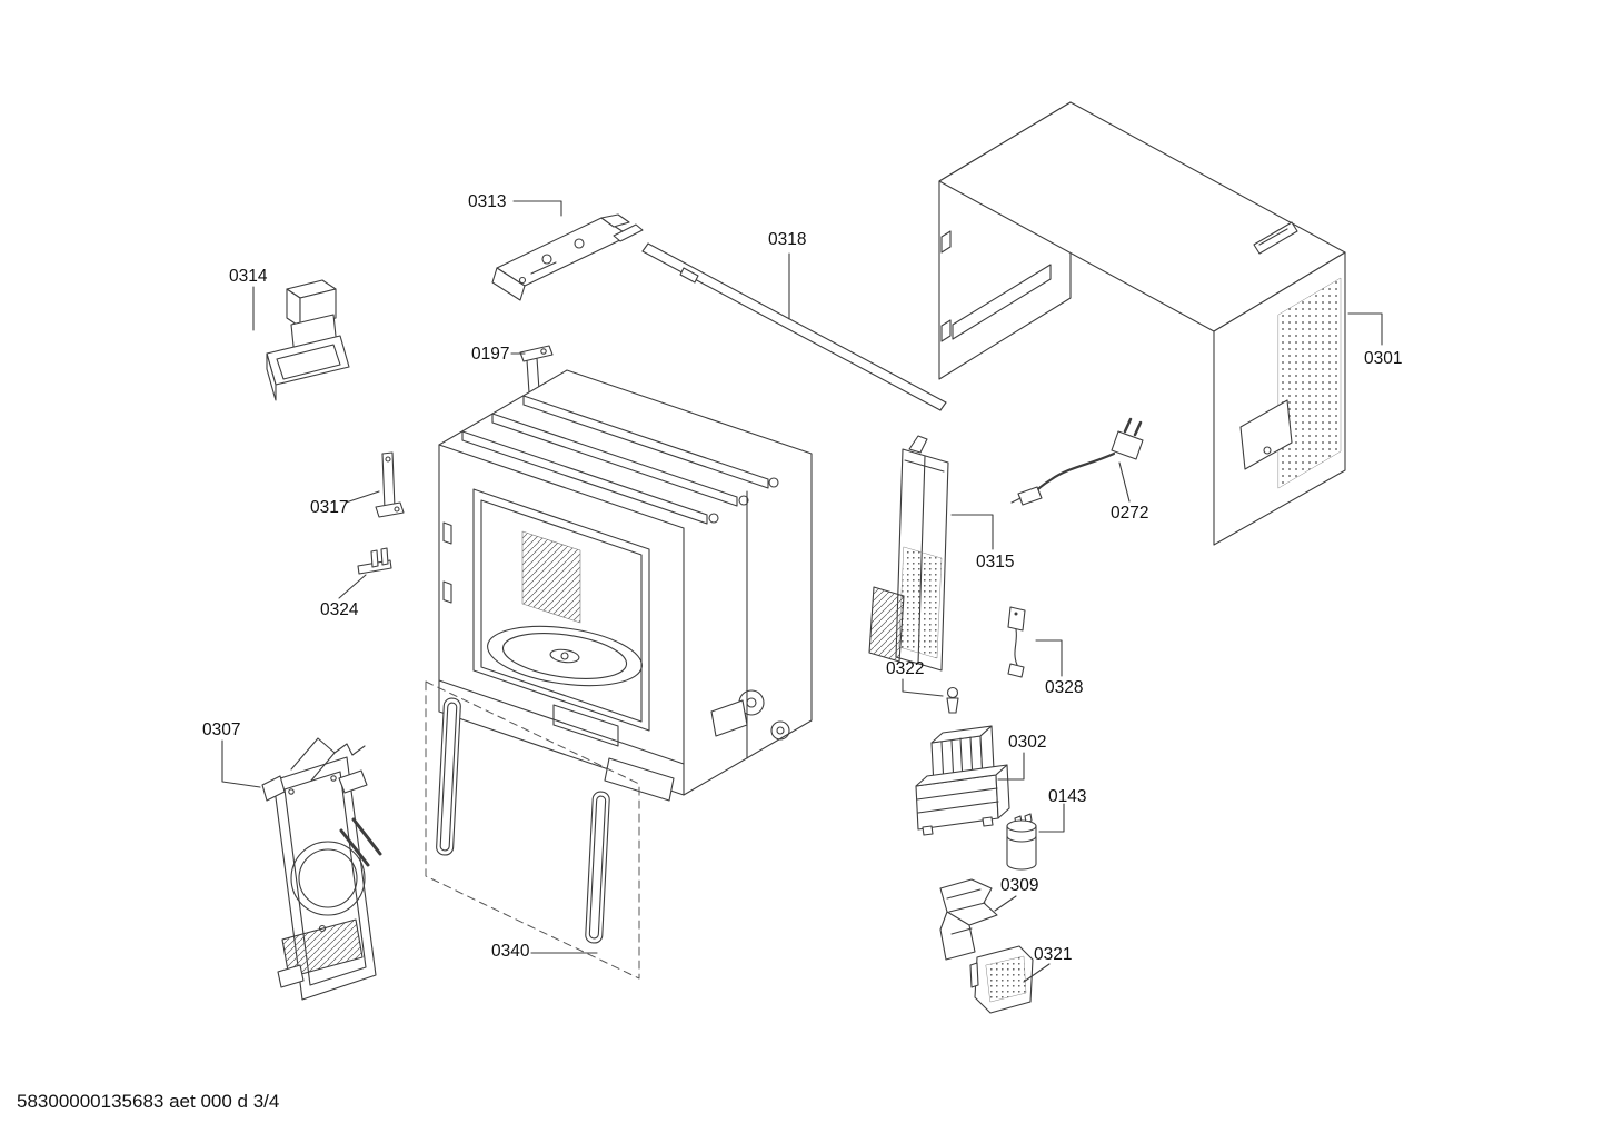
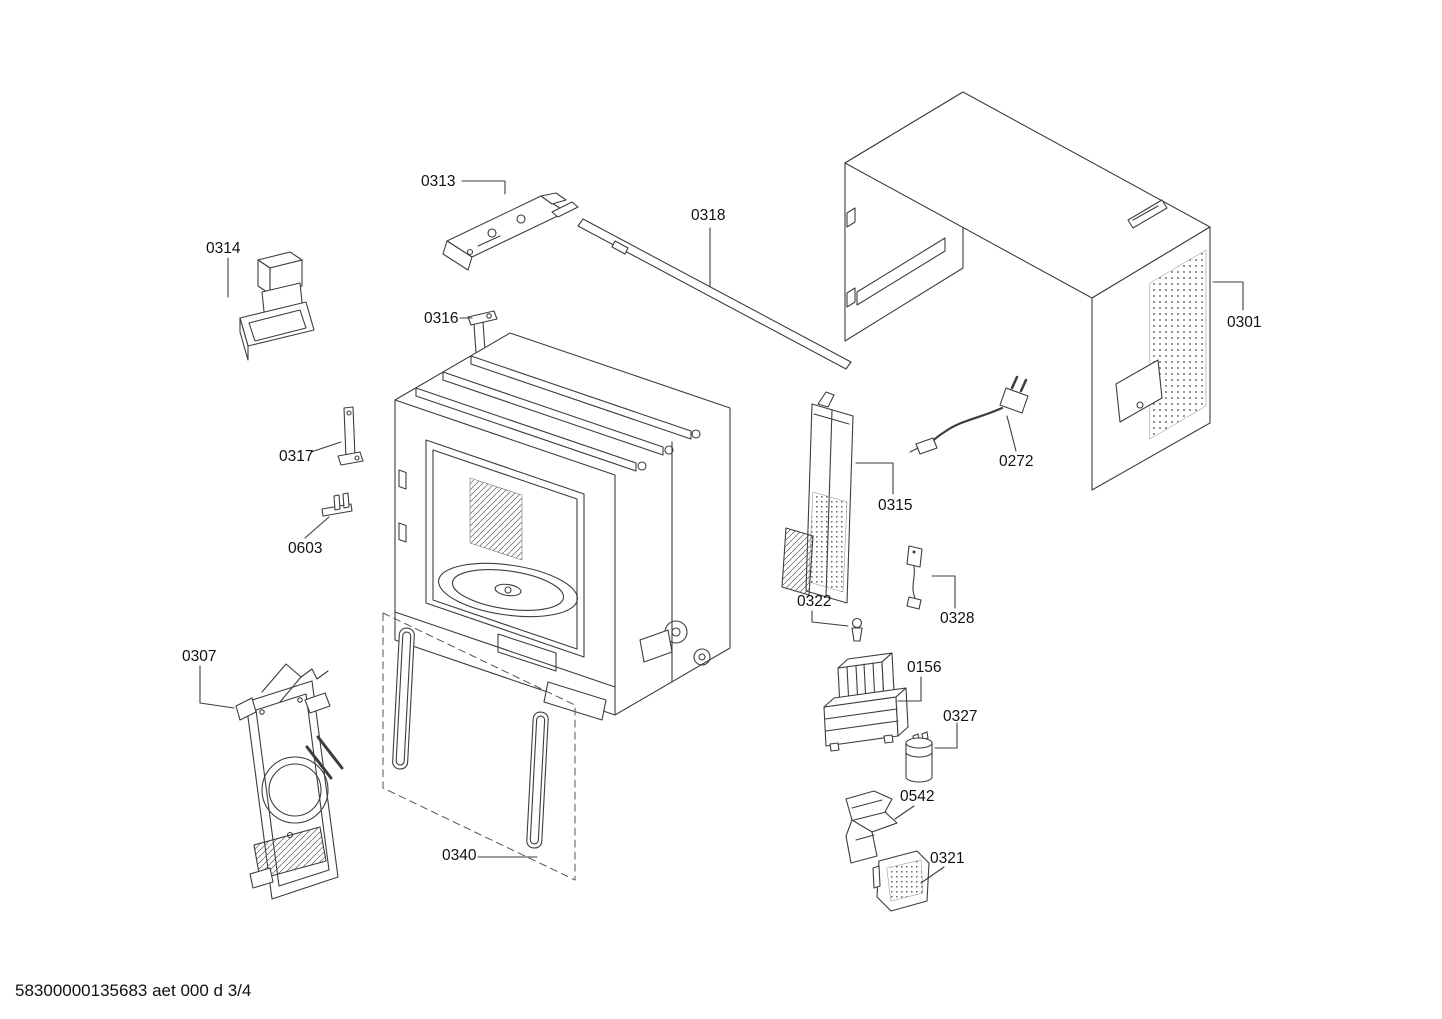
  0313
  0314
  0318
  0301
- 0197
+ 0316
  0317
  0272
  0315
- 0324
+ 0603
  0322
  0328
- 0302
+ 0156
- 0143
+ 0327
  0307
- 0309
+ 0542
  0321
  0340
  58300000135683 aet 000 d 3/4
